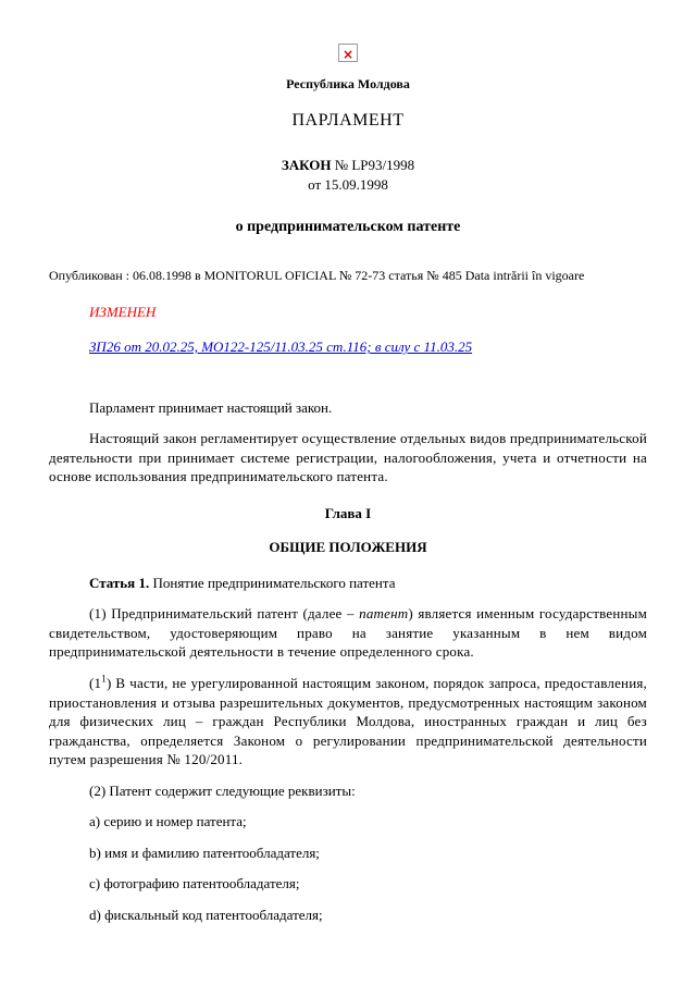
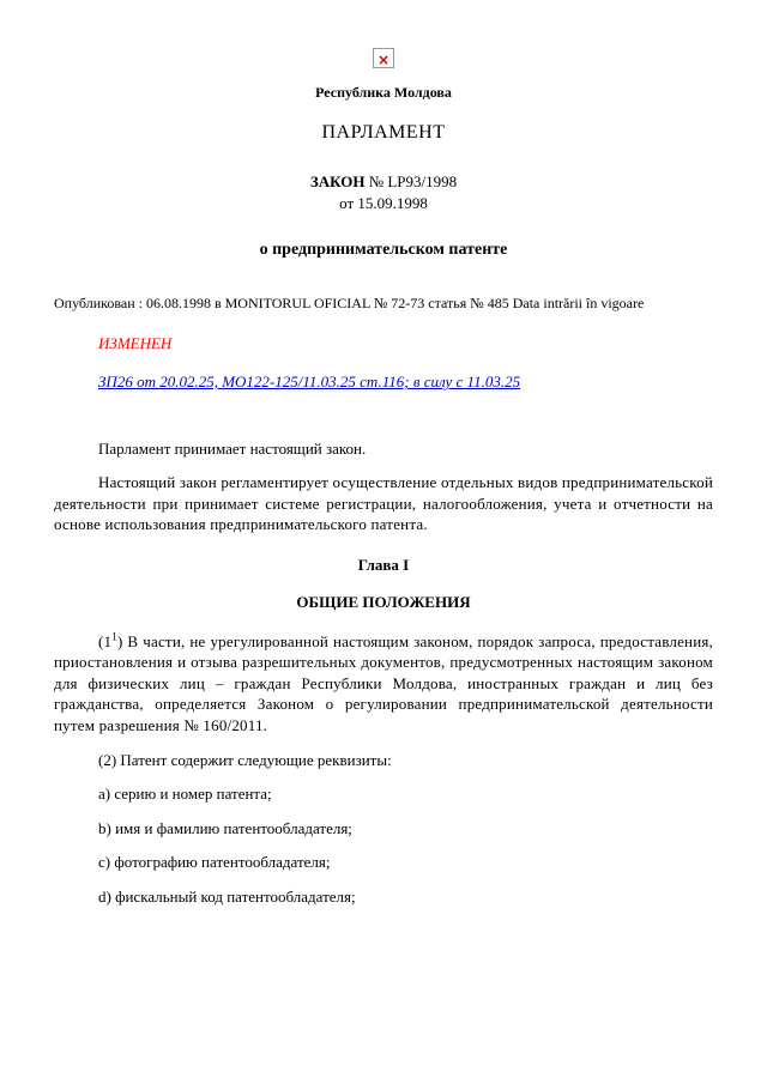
  ×
  Республика Молдова
  ПАРЛАМЕНТ
  ЗАКОН № LP93/1998
  от 15.09.1998
  о предпринимательском патенте
  Опубликован : 06.08.1998 в MONITORUL OFICIAL № 72-73 статья № 485 Data intrării în vigoare
  ИЗМЕНЕН
  ЗП26 от 20.02.25, МО122-125/11.03.25 ст.116; в силу с 11.03.25
  Парламент принимает настоящий закон.
  Настоящий закон регламентирует осуществление отдельных видов предпринимательской деятельности при принимает системе регистрации, налогообложения, учета и отчетности на основе использования предпринимательского патента.
  Глава I
  ОБЩИЕ ПОЛОЖЕНИЯ
- Статья 1. Понятие предпринимательского патента
- (1) Предпринимательский патент (далее – патент) является именным государственным свидетельством, удостоверяющим право на занятие указанным в нем видом предпринимательской деятельности в течение определенного срока.
- (11) В части, не урегулированной настоящим законом, порядок запроса, предоставления, приостановления и отзыва разрешительных документов, предусмотренных настоящим законом для физических лиц – граждан Республики Молдова, иностранных граждан и лиц без гражданства, определяется Законом о регулировании предпринимательской деятельности путем разрешения № 120/2011.
+ (11) В части, не урегулированной настоящим законом, порядок запроса, предоставления, приостановления и отзыва разрешительных документов, предусмотренных настоящим законом для физических лиц – граждан Республики Молдова, иностранных граждан и лиц без гражданства, определяется Законом о регулировании предпринимательской деятельности путем разрешения № 160/2011.
  (2) Патент содержит следующие реквизиты:
  a) серию и номер патента;
  b) имя и фамилию патентообладателя;
  c) фотографию патентообладателя;
  d) фискальный код патентообладателя;
